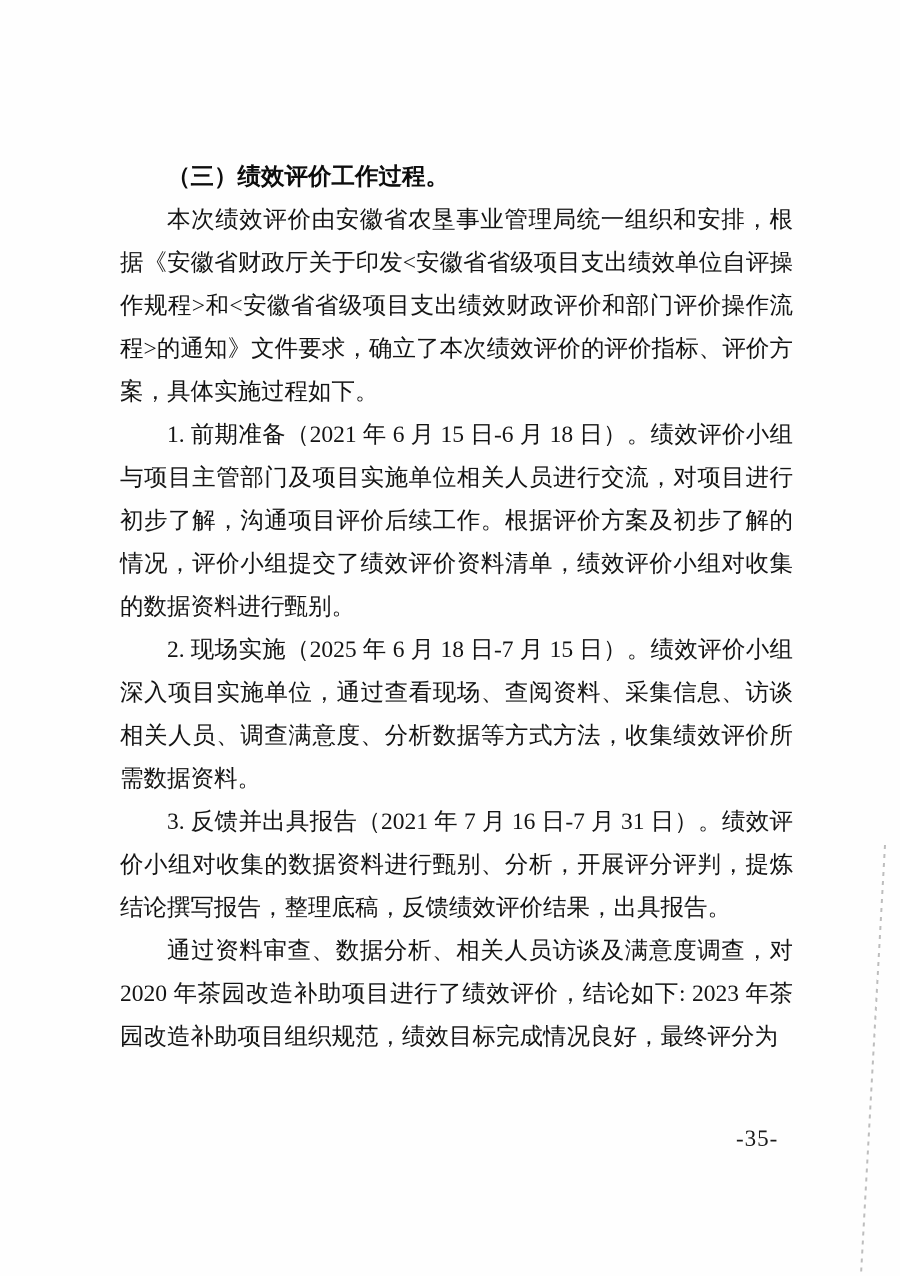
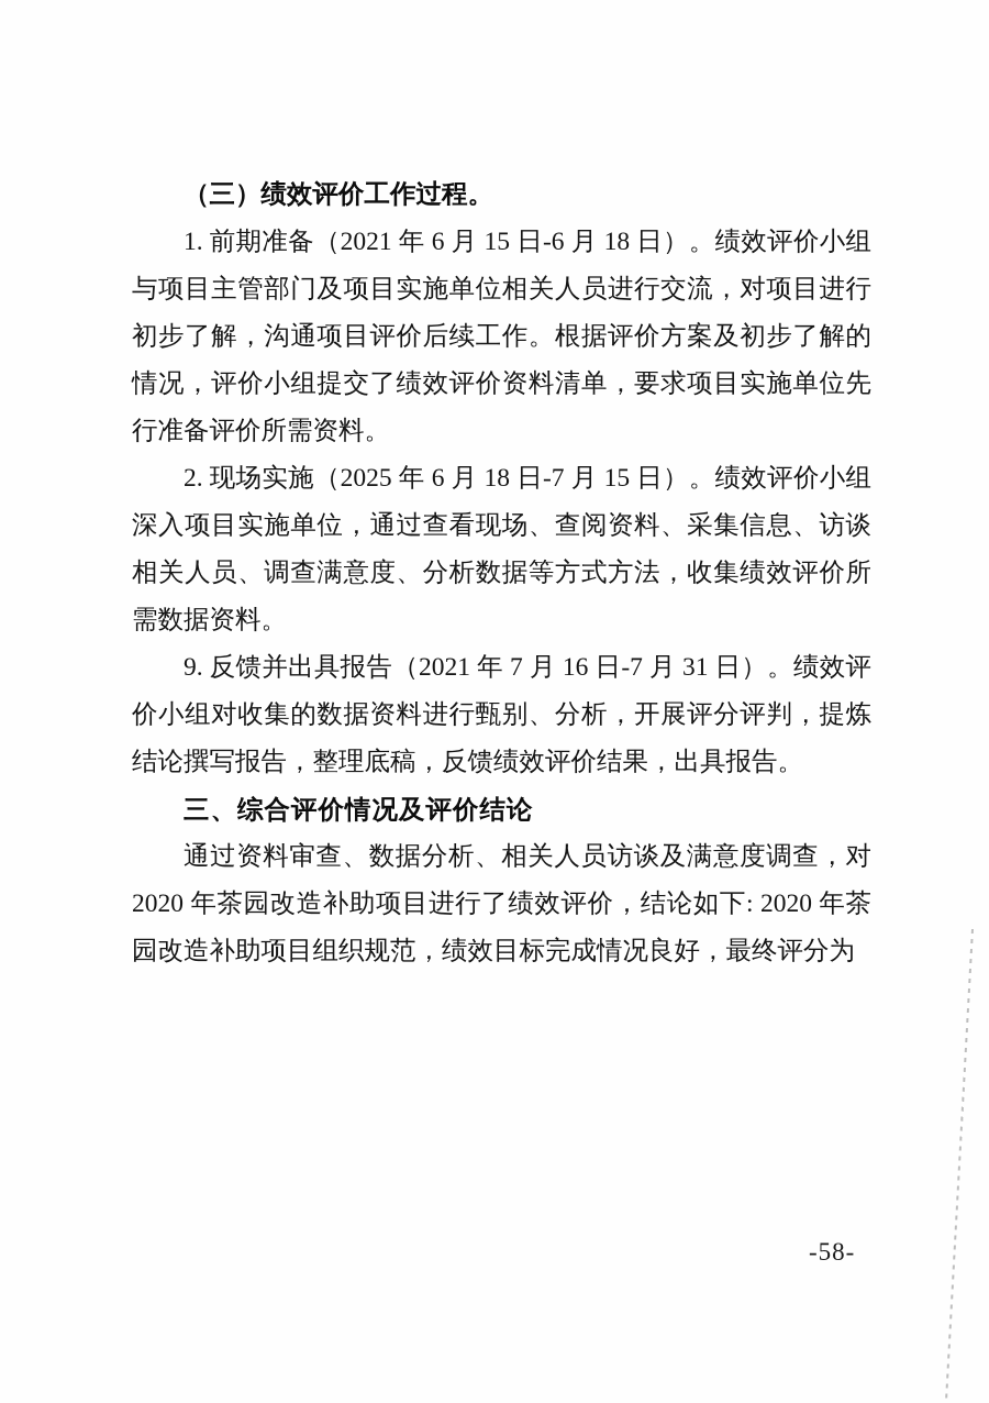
  （三）绩效评价工作过程。
- 本次绩效评价由安徽省农垦事业管理局统一组织和安排，根据《安徽省财政厅关于印发<安徽省省级项目支出绩效单位自评操作规程>和<安徽省省级项目支出绩效财政评价和部门评价操作流程>的通知》文件要求，确立了本次绩效评价的评价指标、评价方案，具体实施过程如下。
- 1. 前期准备（2021 年 6 月 15 日-6 月 18 日）。绩效评价小组与项目主管部门及项目实施单位相关人员进行交流，对项目进行初步了解，沟通项目评价后续工作。根据评价方案及初步了解的情况，评价小组提交了绩效评价资料清单，绩效评价小组对收集的数据资料进行甄别。
+ 1. 前期准备（2021 年 6 月 15 日-6 月 18 日）。绩效评价小组与项目主管部门及项目实施单位相关人员进行交流，对项目进行初步了解，沟通项目评价后续工作。根据评价方案及初步了解的情况，评价小组提交了绩效评价资料清单，要求项目实施单位先行准备评价所需资料。
  2. 现场实施（2025 年 6 月 18 日-7 月 15 日）。绩效评价小组深入项目实施单位，通过查看现场、查阅资料、采集信息、访谈相关人员、调查满意度、分析数据等方式方法，收集绩效评价所需数据资料。
- 3. 反馈并出具报告（2021 年 7 月 16 日-7 月 31 日）。绩效评价小组对收集的数据资料进行甄别、分析，开展评分评判，提炼结论撰写报告，整理底稿，反馈绩效评价结果，出具报告。
+ 9. 反馈并出具报告（2021 年 7 月 16 日-7 月 31 日）。绩效评价小组对收集的数据资料进行甄别、分析，开展评分评判，提炼结论撰写报告，整理底稿，反馈绩效评价结果，出具报告。
+ 三、综合评价情况及评价结论
- 通过资料审查、数据分析、相关人员访谈及满意度调查，对 2020 年茶园改造补助项目进行了绩效评价，结论如下: 2023 年茶园改造补助项目组织规范，绩效目标完成情况良好，最终评分为
+ 通过资料审查、数据分析、相关人员访谈及满意度调查，对 2020 年茶园改造补助项目进行了绩效评价，结论如下: 2020 年茶园改造补助项目组织规范，绩效目标完成情况良好，最终评分为
- -35-
+ -58-
